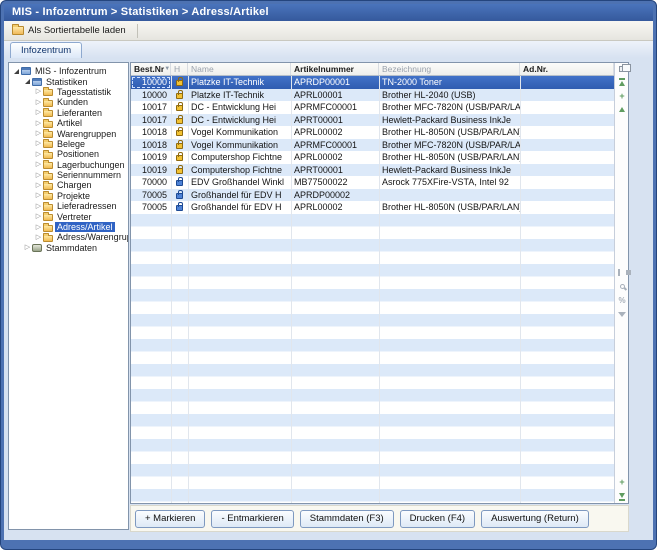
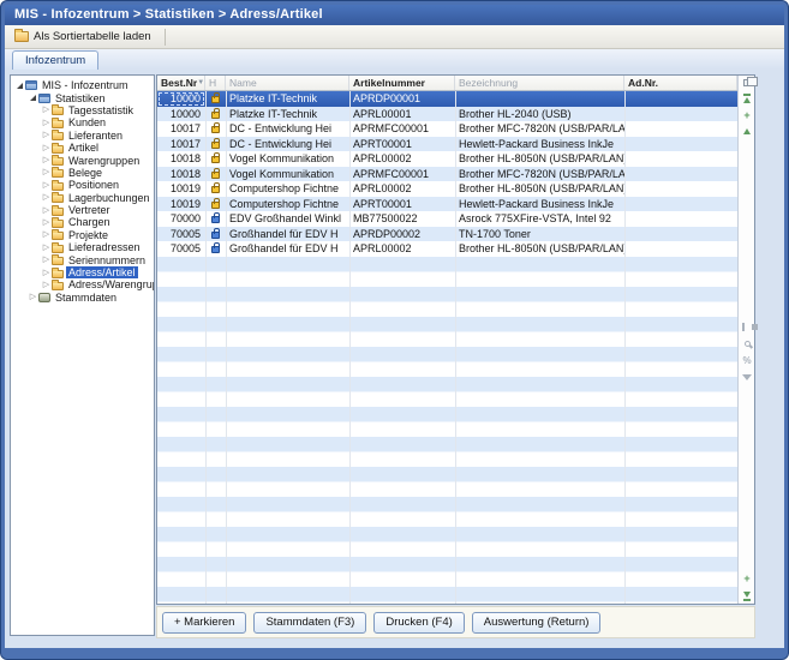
  MIS - Infozentrum > Statistiken > Adress/Artikel
  Als Sortiertabelle laden
  Infozentrum
  MIS - Infozentrum
  Statistiken
  Tagesstatistik
  Kunden
  Lieferanten
  Artikel
  Warengruppen
  Belege
  Positionen
  Lagerbuchungen
- Seriennummern
+ Vertreter
  Chargen
  Projekte
  Lieferadressen
- Vertreter
+ Seriennummern
  Adress/Artikel
  Adress/Warengru
  Stammdaten
  Best.Nr
  H
  Name
  Artikelnummer
  Bezeichnung
  Ad.Nr.
  10000
  Platzke IT-Technik
  APRDP00001
- TN-2000 Toner
  10000
  Platzke IT-Technik
  APRL00001
  Brother HL-2040 (USB)
  10017
  DC - Entwicklung Hei
  APRMFC00001
  Brother MFC-7820N (USB/PAR/LA
  10017
  DC - Entwicklung Hei
  APRT00001
  Hewlett-Packard Business InkJe
  10018
  Vogel Kommunikation
  APRL00002
  Brother HL-8050N (USB/PAR/LAN
  10018
  Vogel Kommunikation
  APRMFC00001
  Brother MFC-7820N (USB/PAR/LA
  10019
  Computershop Fichtne
  APRL00002
  Brother HL-8050N (USB/PAR/LAN
  10019
  Computershop Fichtne
  APRT00001
  Hewlett-Packard Business InkJe
  70000
  EDV Großhandel Winkl
  MB77500022
  Asrock 775XFire-VSTA, Intel 92
  70005
  Großhandel für EDV H
  APRDP00002
+ TN-1700 Toner
  70005
  Großhandel für EDV H
  APRL00002
  Brother HL-8050N (USB/PAR/LAN
  +
  %
  +
  + Markieren
- - Entmarkieren
  Stammdaten (F3)
  Drucken (F4)
  Auswertung (Return)
